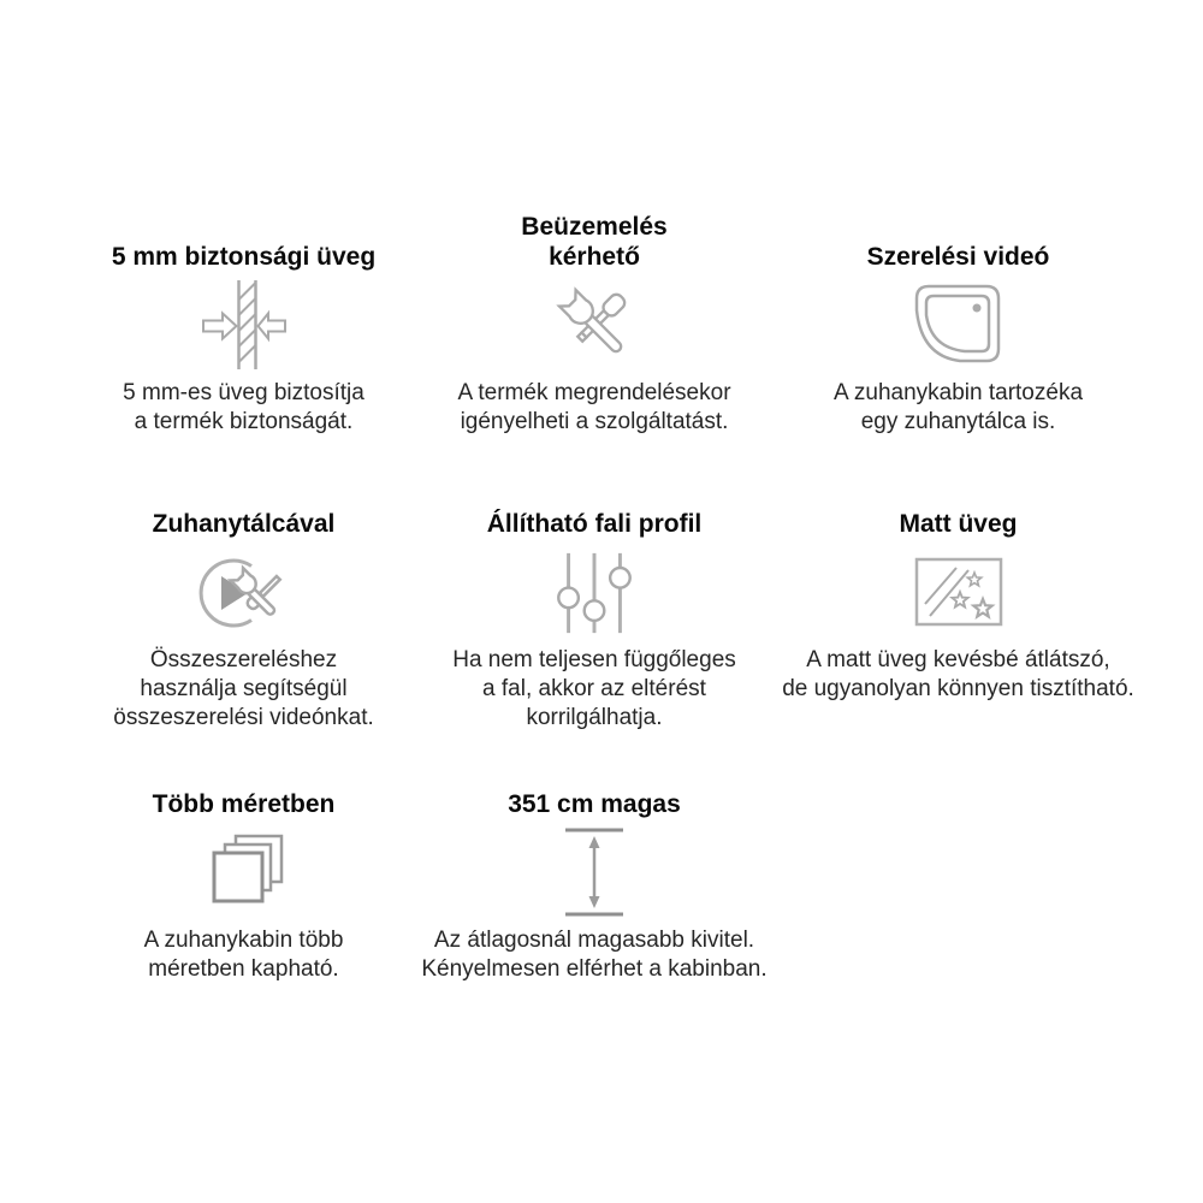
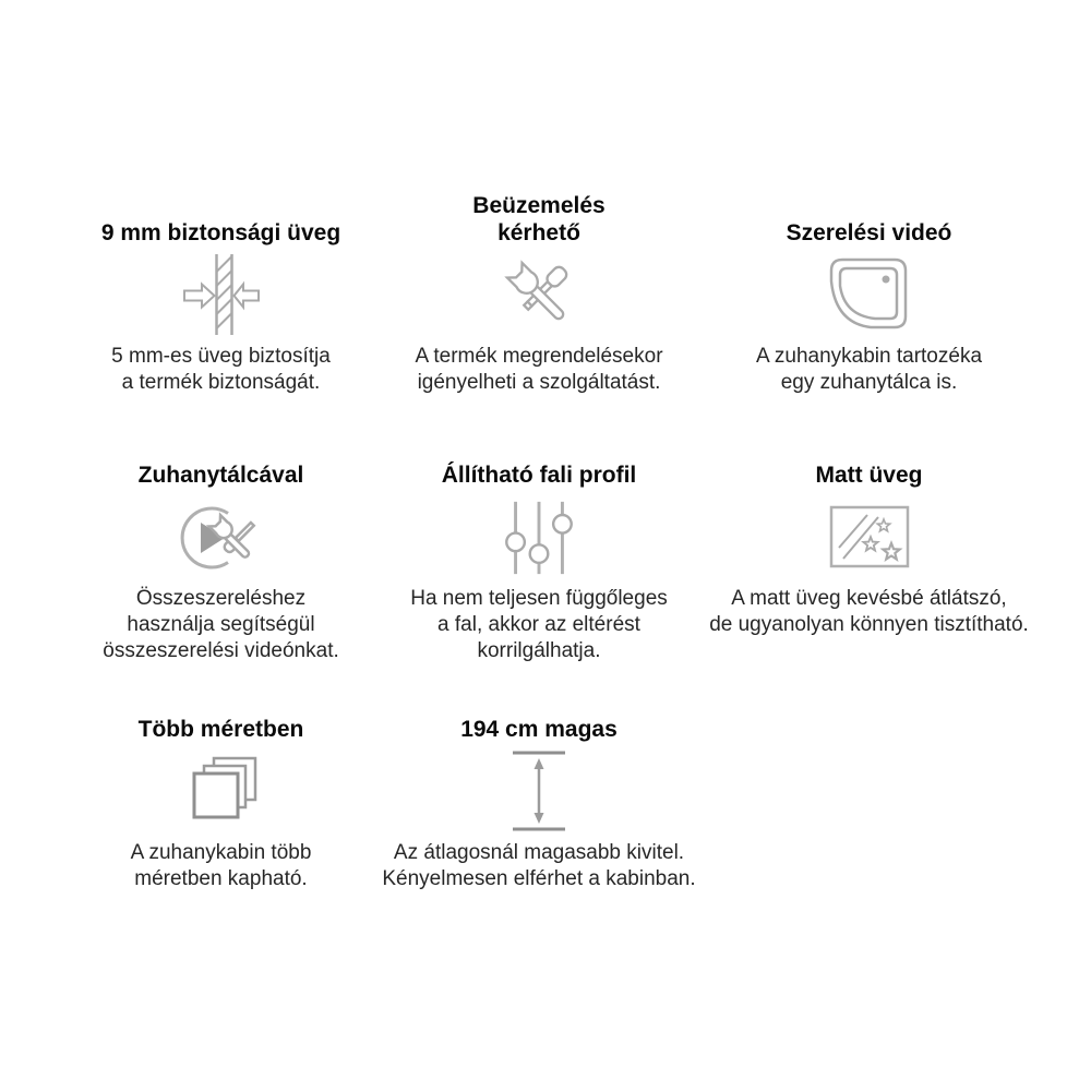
- 5 mm biztonsági üveg
+ 9 mm biztonsági üveg
  5 mm-es üveg biztosítja
  a termék biztonságát.
  Beüzemelés
  kérhető
  A termék megrendelésekor
  igényelheti a szolgáltatást.
  Szerelési videó
  A zuhanykabin tartozéka
  egy zuhanytálca is.
  Zuhanytálcával
  Összeszereléshez
  használja segítségül
  összeszerelési videónkat.
  Állítható fali profil
  Ha nem teljesen függőleges
  a fal, akkor az eltérést
  korrilgálhatja.
  Matt üveg
  A matt üveg kevésbé átlátszó,
  de ugyanolyan könnyen tisztítható.
  Több méretben
  A zuhanykabin több
  méretben kapható.
- 351 cm magas
+ 194 cm magas
  Az átlagosnál magasabb kivitel.
  Kényelmesen elférhet a kabinban.
